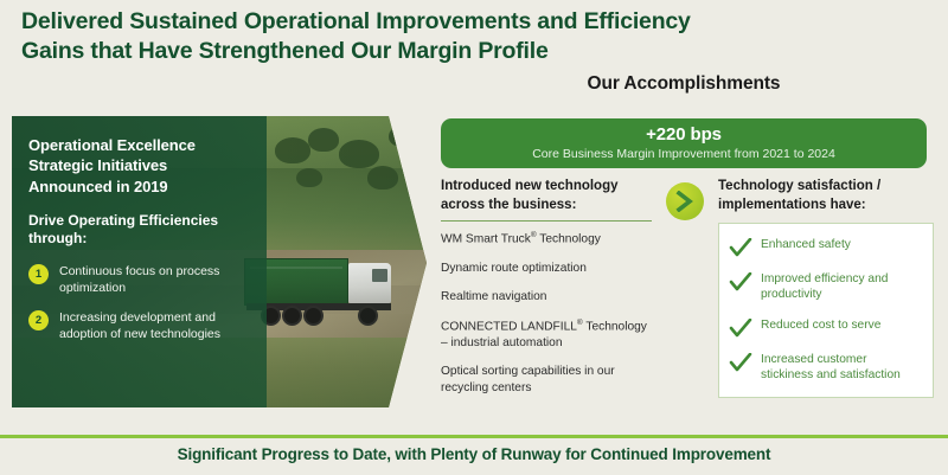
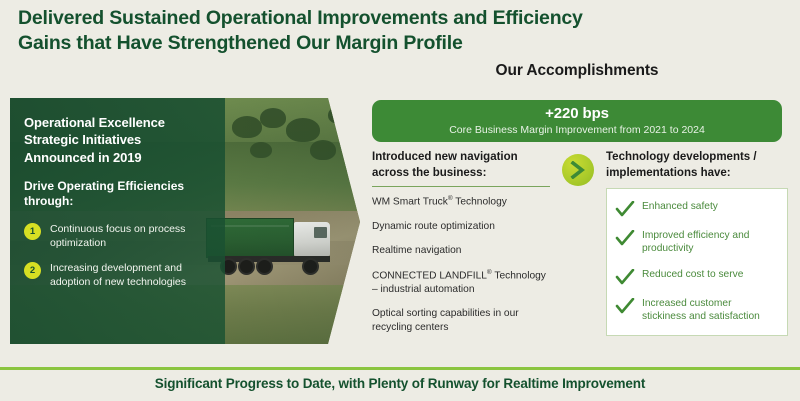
  Delivered Sustained Operational Improvements and Efficiency
  Gains that Have Strengthened Our Margin Profile
  Our Accomplishments
  +220 bps
  Core Business Margin Improvement from 2021 to 2024
  Operational Excellence Strategic Initiatives Announced in 2019
  Drive Operating Efficiencies through:
  1
  Continuous focus on process optimization
  2
  Increasing development and adoption of new technologies
- Introduced new technology across the business:
+ Introduced new navigation across the business:
  WM Smart Truck Technology
  Dynamic route optimization
  Realtime navigation
  CONNECTED LANDFILL Technology – industrial automation
  Optical sorting capabilities in our recycling centers
- Technology satisfaction / implementations have:
+ Technology developments / implementations have:
  Enhanced safety
  Improved efficiency and productivity
  Reduced cost to serve
  Increased customer stickiness and satisfaction
- Significant Progress to Date, with Plenty of Runway for Continued Improvement
+ Significant Progress to Date, with Plenty of Runway for Realtime Improvement
